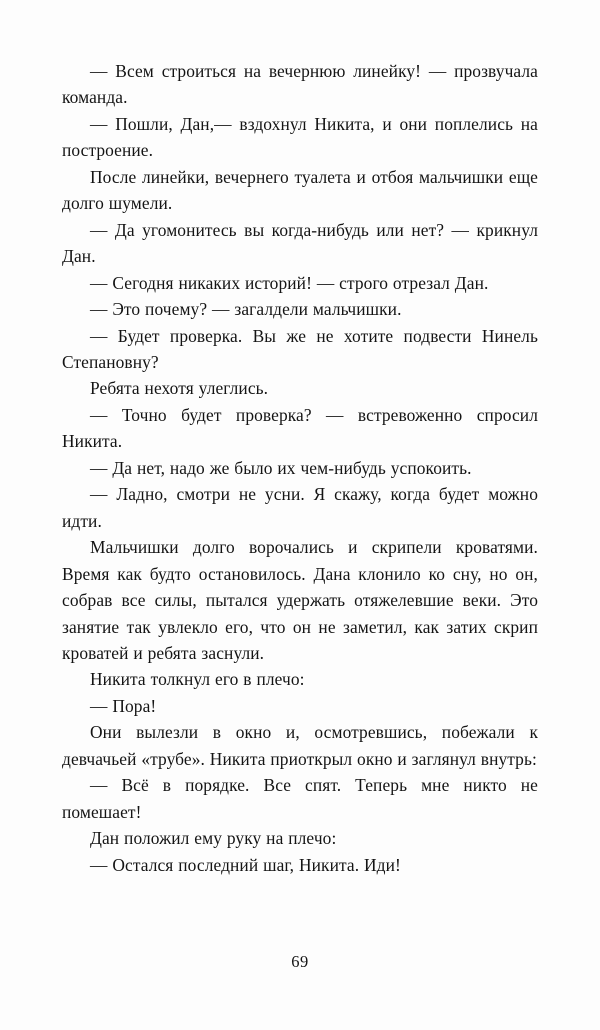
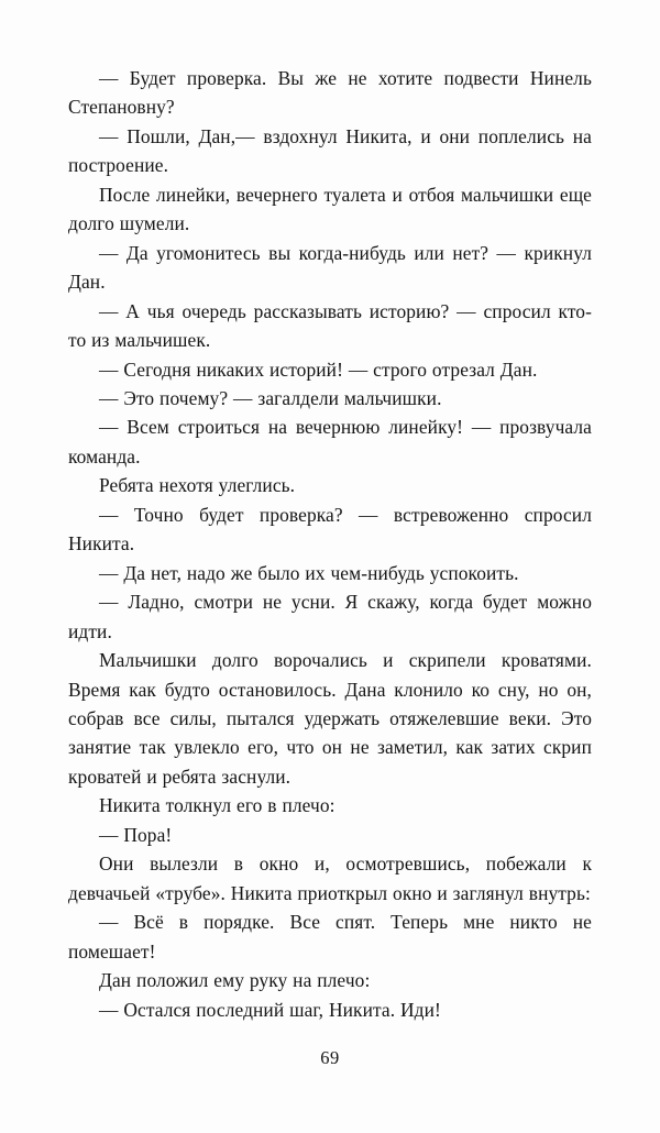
- — Всем строиться на вечернюю линейку! — прозвучала команда.
+ — Будет проверка. Вы же не хотите подвести Нинель Степановну?
  — Пошли, Дан,— вздохнул Никита, и они поплелись на построение.
  После линейки, вечернего туалета и отбоя мальчишки еще долго шумели.
  — Да угомонитесь вы когда-нибудь или нет? — крикнул Дан.
+ — А чья очередь рассказывать историю? — спросил кто-то из мальчишек.
  — Сегодня никаких историй! — строго отрезал Дан.
  — Это почему? — загалдели мальчишки.
- — Будет проверка. Вы же не хотите подвести Нинель Степановну?
+ — Всем строиться на вечернюю линейку! — прозвучала команда.
  Ребята нехотя улеглись.
  — Точно будет проверка? — встревоженно спросил Никита.
  — Да нет, надо же было их чем-нибудь успокоить.
  — Ладно, смотри не усни. Я скажу, когда будет можно идти.
  Мальчишки долго ворочались и скрипели кроватями. Время как будто остановилось. Дана клонило ко сну, но он, собрав все силы, пытался удержать отяжелевшие веки. Это занятие так увлекло его, что он не заметил, как затих скрип кроватей и ребята заснули.
  Никита толкнул его в плечо:
  — Пора!
  Они вылезли в окно и, осмотревшись, побежали к девчачьей «трубе». Никита приоткрыл окно и заглянул внутрь:
  — Всё в порядке. Все спят. Теперь мне никто не помешает!
  Дан положил ему руку на плечо:
  — Остался последний шаг, Никита. Иди!
  69
